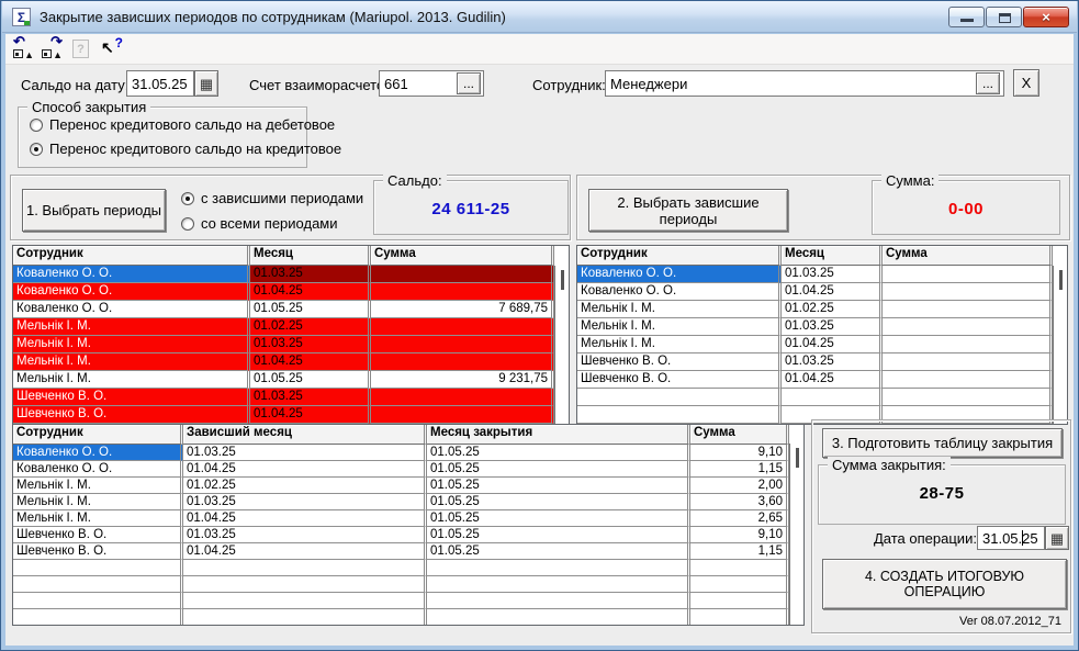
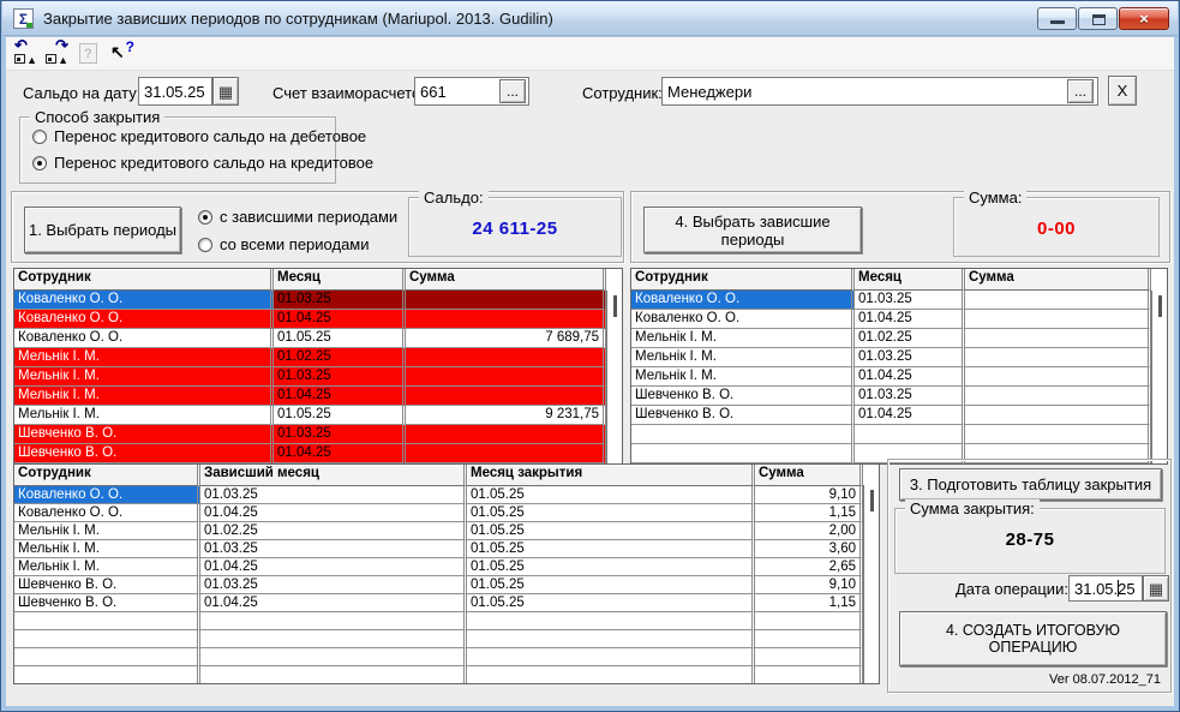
  Σ
  Закрытие зависших периодов по сотрудникам (Mariupol. 2013. Gudilin)
  ×
  ↶
  ▲
  ↷
  ▲
  ?
  ↖
  ?
  Сальдо на дату
  31.05.25
  ▦
  Счет взаиморасчет
  661
  ...
  Сотрудник:
  Менеджери
  ...
  X
  Способ закрытия
  Перенос кредитового сальдо на дебетовое
  Перенос кредитового сальдо на кредитовое
  1. Выбрать периоды
  с зависшими периодами
  со всеми периодами
  Сальдо:
  24 611-25
- 2. Выбрать зависшие периоды
+ 4. Выбрать зависшие периоды
  Сумма:
  0-00
  Сотрудник
  Месяц
  Сумма
  Коваленко О. О.
  01.03.25
  Коваленко О. О.
  01.04.25
  Коваленко О. О.
  01.05.25
  7 689,75
  Мельнік І. М.
  01.02.25
  Мельнік І. М.
  01.03.25
  Мельнік І. М.
  01.04.25
  Мельнік І. М.
  01.05.25
  9 231,75
  Шевченко В. О.
  01.03.25
  Шевченко В. О.
  01.04.25
  Сотрудник
  Месяц
  Сумма
  Коваленко О. О.
  01.03.25
  Коваленко О. О.
  01.04.25
  Мельнік І. М.
  01.02.25
  Мельнік І. М.
  01.03.25
  Мельнік І. М.
  01.04.25
  Шевченко В. О.
  01.03.25
  Шевченко В. О.
  01.04.25
  Сотрудник
  Зависший месяц
  Месяц закрытия
  Сумма
  Коваленко О. О.
  01.03.25
  01.05.25
  9,10
  Коваленко О. О.
  01.04.25
  01.05.25
  1,15
  Мельнік І. М.
  01.02.25
  01.05.25
  2,00
  Мельнік І. М.
  01.03.25
  01.05.25
  3,60
  Мельнік І. М.
  01.04.25
  01.05.25
  2,65
  Шевченко В. О.
  01.03.25
  01.05.25
  9,10
  Шевченко В. О.
  01.04.25
  01.05.25
  1,15
  3. Подготовить таблицу закрытия
  Сумма закрытия:
  28-75
  Дата операции:
  31.05.25
  ▦
  4. СОЗДАТЬ ИТОГОВУЮ ОПЕРАЦИЮ
  Ver 08.07.2012_71
